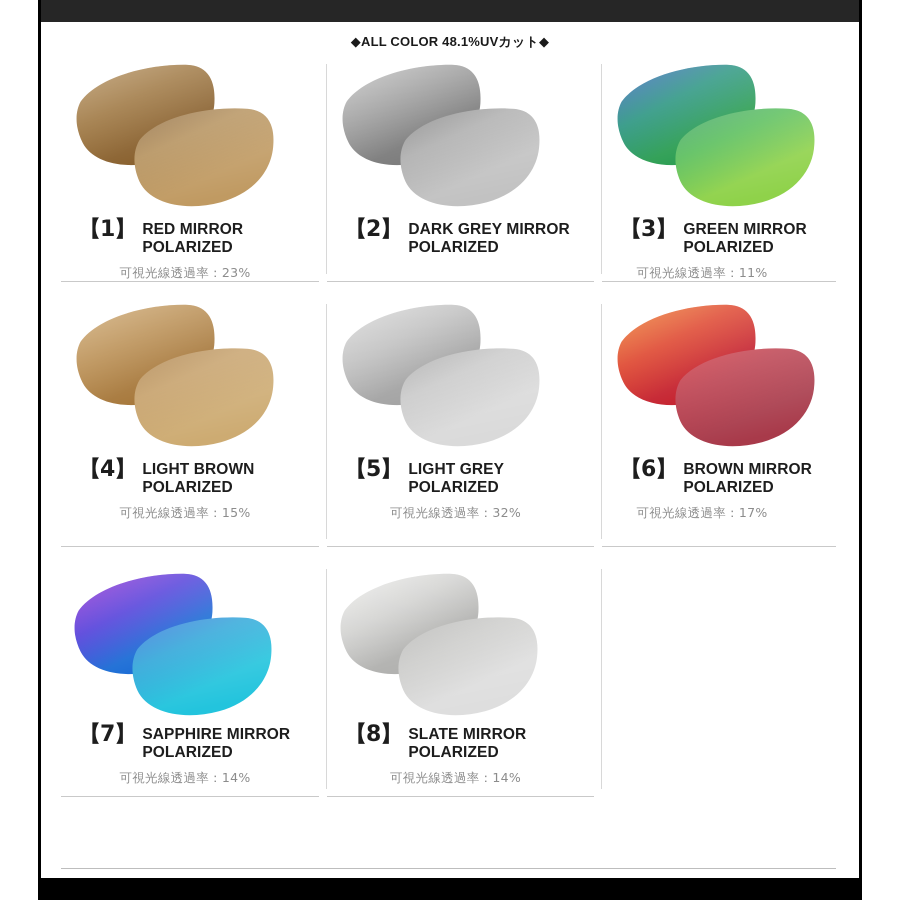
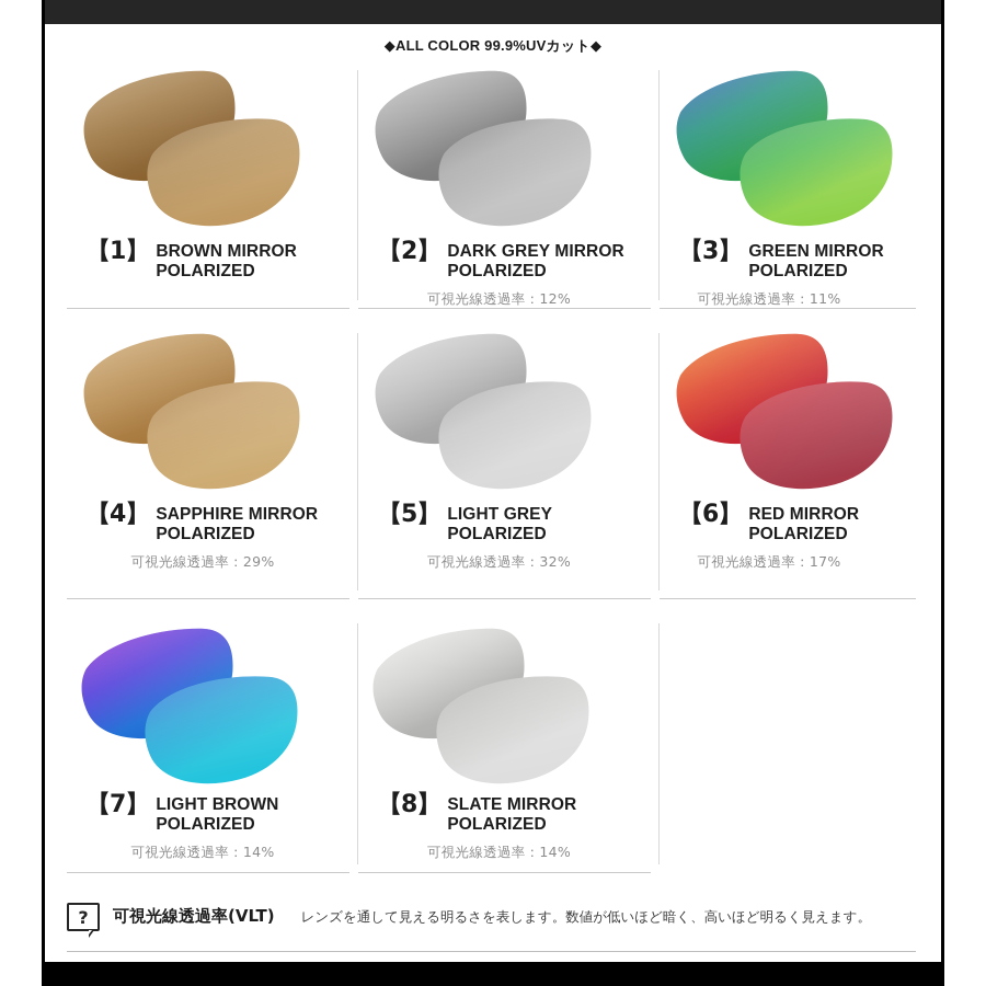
- ◆ALL COLOR 48.1%UVカット◆
+ ◆ALL COLOR 99.9%UVカット◆
  【1】
- RED MIRROR
+ BROWN MIRROR
  POLARIZED
- 可視光線透過率：23%
  【2】
  DARK GREY MIRROR
  POLARIZED
+ 可視光線透過率：12%
  【3】
  GREEN MIRROR
  POLARIZED
  可視光線透過率：11%
  【4】
- LIGHT BROWN
+ SAPPHIRE MIRROR
  POLARIZED
- 可視光線透過率：15%
+ 可視光線透過率：29%
  【5】
  LIGHT GREY
  POLARIZED
  可視光線透過率：32%
  【6】
- BROWN MIRROR
+ RED MIRROR
  POLARIZED
  可視光線透過率：17%
  【7】
- SAPPHIRE MIRROR
+ LIGHT BROWN
  POLARIZED
  可視光線透過率：14%
  【8】
  SLATE MIRROR
  POLARIZED
  可視光線透過率：14%
+ ?
+ 可視光線透過率(VLT)
+ レンズを通して見える明るさを表します。数値が低いほど暗く、高いほど明るく見えます。
